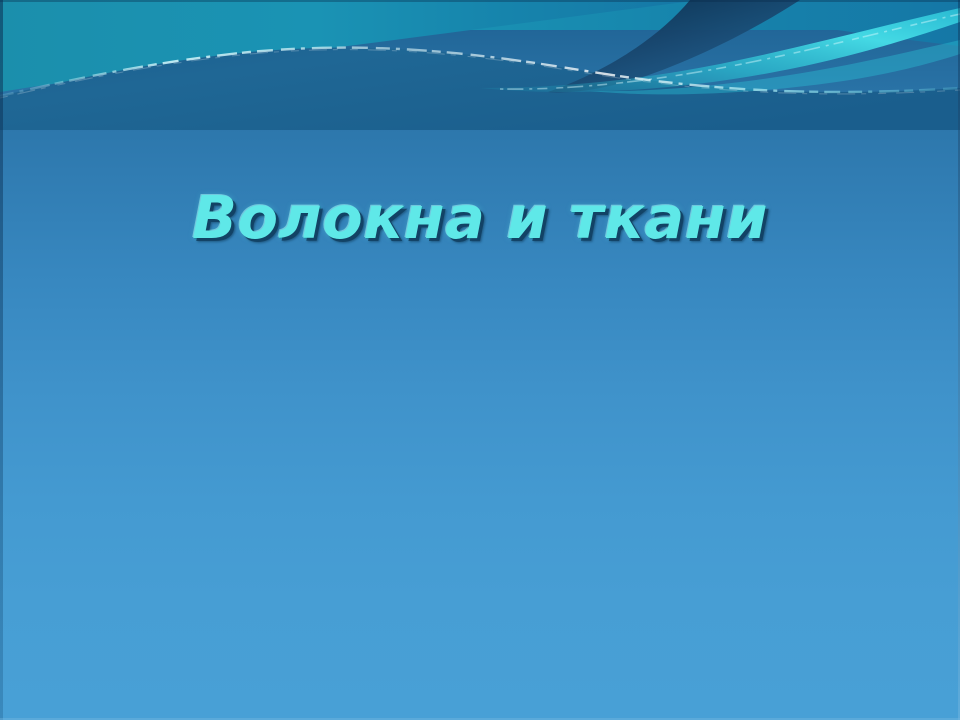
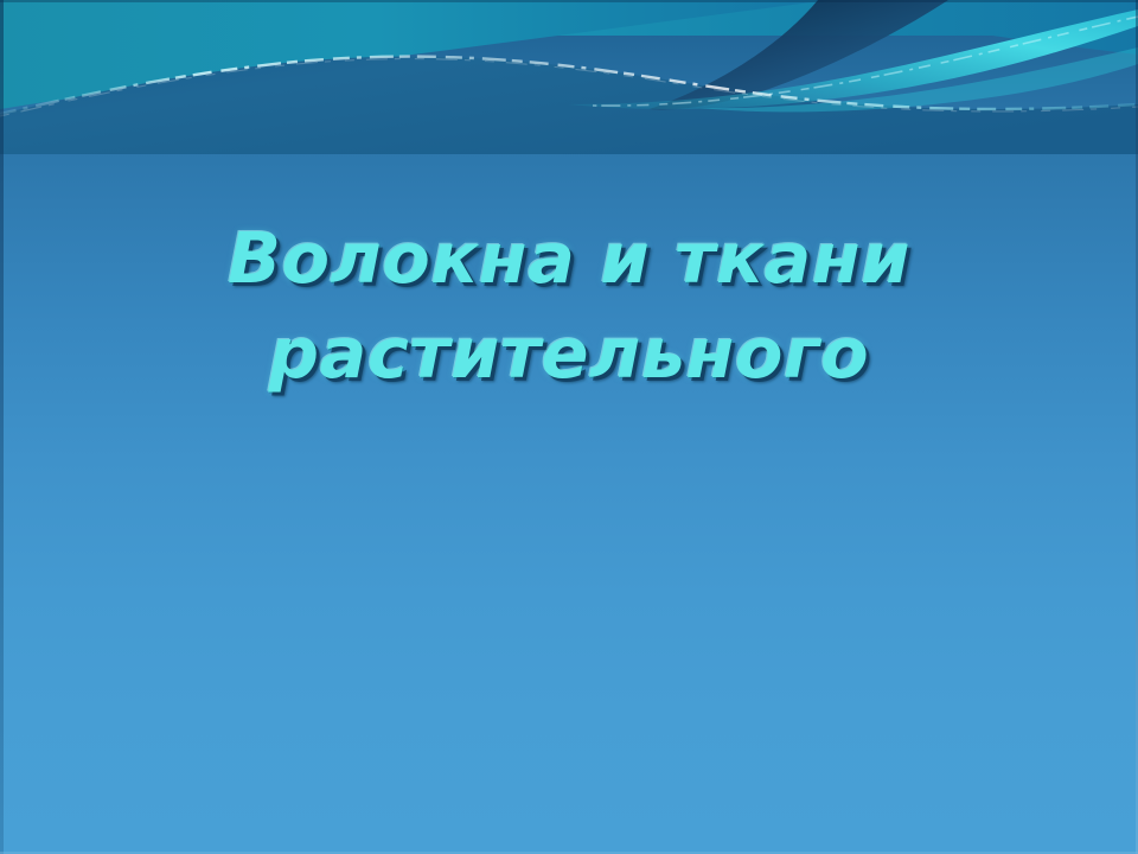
  Волокна и ткани
+ растительного
